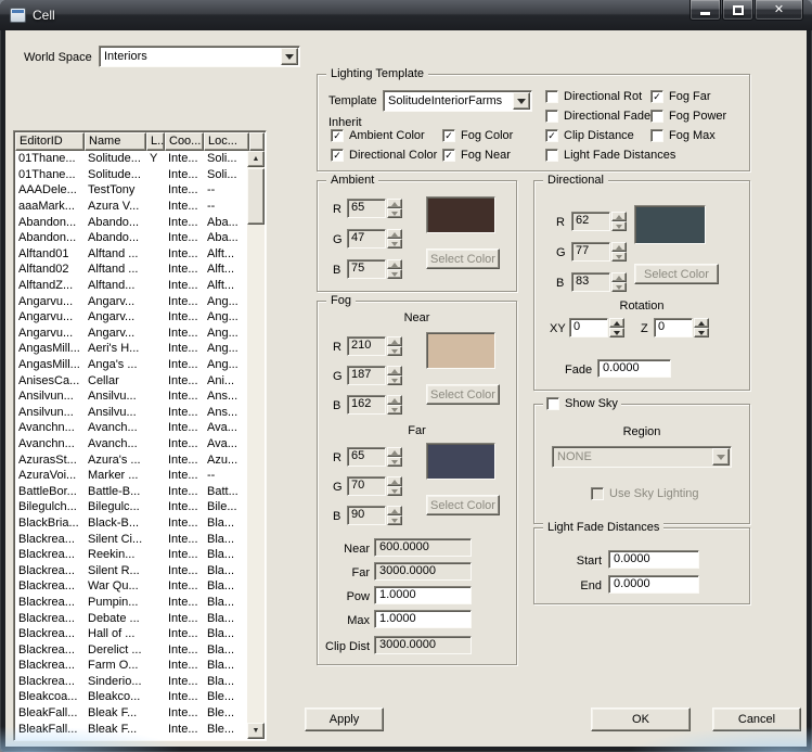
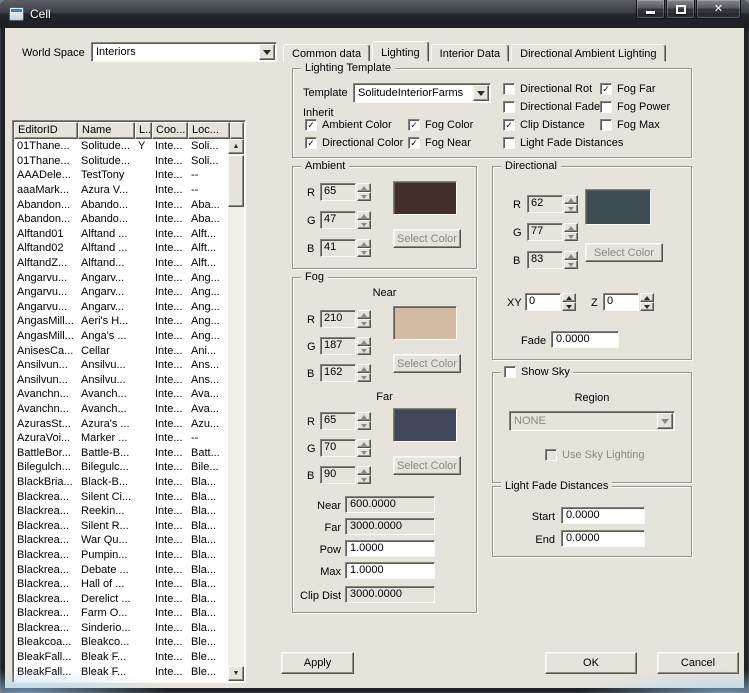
  Cell
  ✕
  World Space
  Interiors
  EditorID
  Name
  L..
  Coo...
  Loc...
  01Thane...
  Solitude...
  Y
  Inte...
  Soli...
  01Thane...
  Solitude...
  Inte...
  Soli...
  AAADele...
  TestTony
  Inte...
  --
  aaaMark...
  Azura V...
  Inte...
  --
  Abandon...
  Abando...
  Inte...
  Aba...
  Abandon...
  Abando...
  Inte...
  Aba...
  Alftand01
  Alftand ...
  Inte...
  Alft...
  Alftand02
  Alftand ...
  Inte...
  Alft...
  AlftandZ...
  Alftand...
  Inte...
  Alft...
  Angarvu...
  Angarv...
  Inte...
  Ang...
  Angarvu...
  Angarv...
  Inte...
  Ang...
  Angarvu...
  Angarv...
  Inte...
  Ang...
  AngasMill...
  Aeri's H...
  Inte...
  Ang...
  AngasMill...
  Anga's ...
  Inte...
  Ang...
  AnisesCa...
  Cellar
  Inte...
  Ani...
  Ansilvun...
  Ansilvu...
  Inte...
  Ans...
  Ansilvun...
  Ansilvu...
  Inte...
  Ans...
  Avanchn...
  Avanch...
  Inte...
  Ava...
  Avanchn...
  Avanch...
  Inte...
  Ava...
  AzurasSt...
  Azura's ...
  Inte...
  Azu...
  AzuraVoi...
  Marker ...
  Inte...
  --
  BattleBor...
  Battle-B...
  Inte...
  Batt...
  Bilegulch...
  Bilegulc...
  Inte...
  Bile...
  BlackBria...
  Black-B...
  Inte...
  Bla...
  Blackrea...
  Silent Ci...
  Inte...
  Bla...
  Blackrea...
  Reekin...
  Inte...
  Bla...
  Blackrea...
  Silent R...
  Inte...
  Bla...
  Blackrea...
  War Qu...
  Inte...
  Bla...
  Blackrea...
  Pumpin...
  Inte...
  Bla...
  Blackrea...
  Debate ...
  Inte...
  Bla...
  Blackrea...
  Hall of ...
  Inte...
  Bla...
  Blackrea...
  Derelict ...
  Inte...
  Bla...
  Blackrea...
  Farm O...
  Inte...
  Bla...
  Blackrea...
  Sinderio...
  Inte...
  Bla...
  Bleakcoa...
  Bleakco...
  Inte...
  Ble...
  BleakFall...
  Bleak F...
  Inte...
  Ble...
  Ble...
+ Common data
+ Lighting
+ Interior Data
+ Directional Ambient Lighting
  Lighting Template
  Template
  SolitudeInteriorFarms
  Inherit
  ✓
  Ambient Color
  ✓
  Directional Color
  ✓
  Fog Color
  ✓
  Fog Near
  Directional Rot
  Directional Fade
  ✓
  Clip Distance
  Light Fade Distances
  ✓
  Fog Far
  Fog Power
  Fog Max
  Ambient
  R
  65
  G
  47
  B
- 75
+ 41
  Select Color
  Fog
  Near
  R
  210
  G
  187
  B
  162
  Select Color
  Far
  R
  65
  G
  70
  B
  90
  Select Color
  Near
  600.0000
  Far
  3000.0000
  Pow
  1.0000
  Max
  1.0000
  Clip Dist
  3000.0000
  Directional
  R
  62
  G
  77
  B
  83
  Select Color
- Rotation
  XY
  0
  Z
  0
  Fade
  0.0000
  Show Sky
  Region
  NONE
  Use Sky Lighting
  Light Fade Distances
  Start
  0.0000
  End
  0.0000
  Apply
  OK
  Cancel
